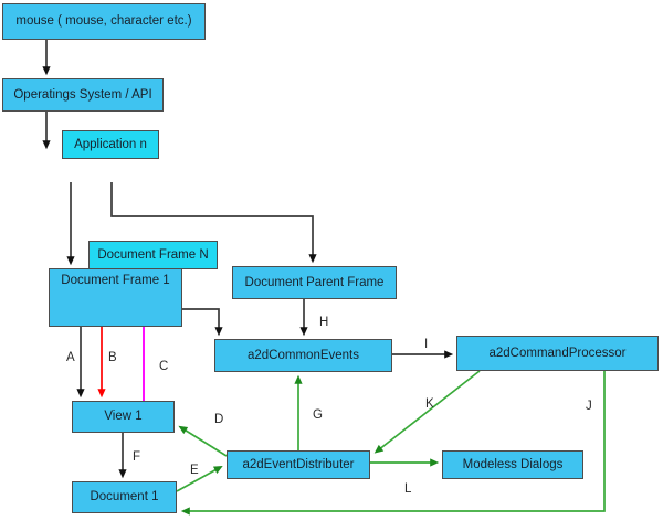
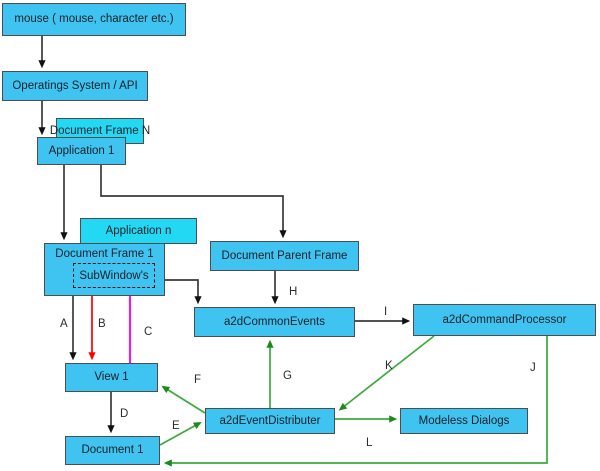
  mouse ( mouse, character etc.)
  Operatings System / API
- Application n
+ Document Frame N
+ Application 1
- Document Frame N
+ Application n
  Document Frame 1
  Document Parent Frame
  a2dCommonEvents
  a2dCommandProcessor
  View 1
  a2dEventDistributer
  Modeless Dialogs
  Document 1
+ SubWindow's
  A
  B
  C
- F
+ D
  E
- D
+ F
  G
  H
  I
  J
  K
  L
